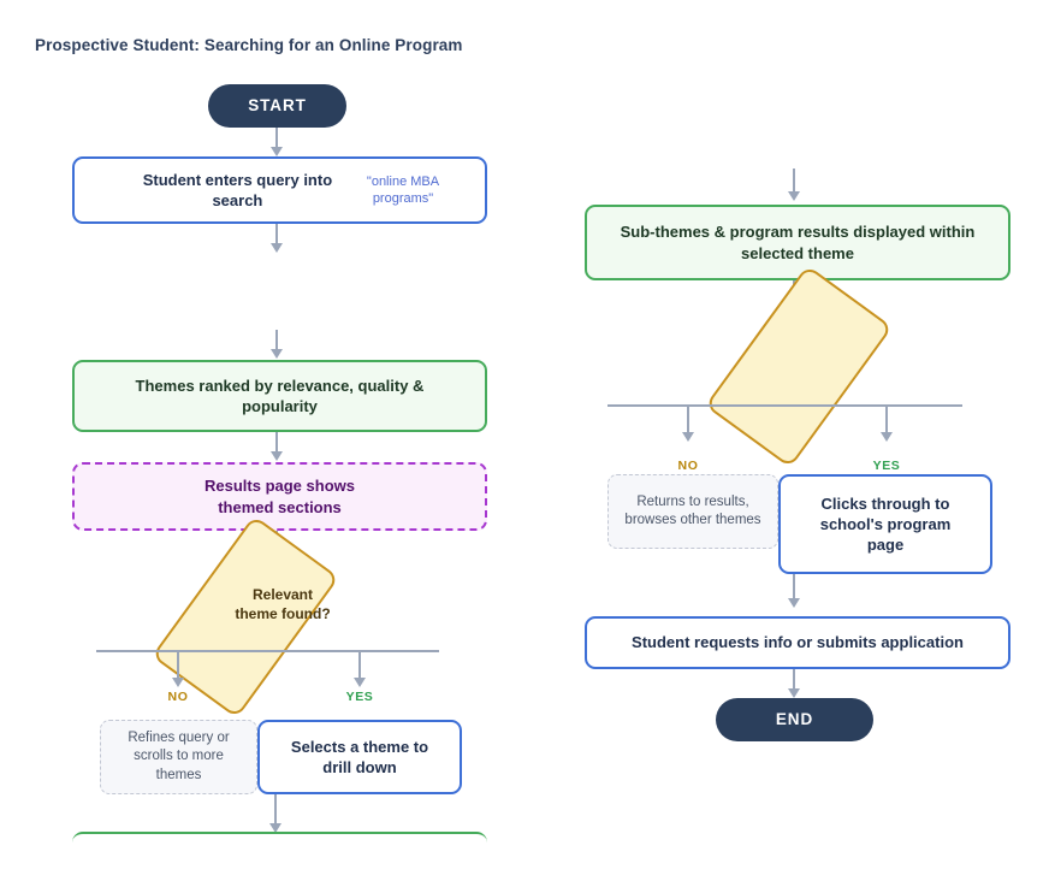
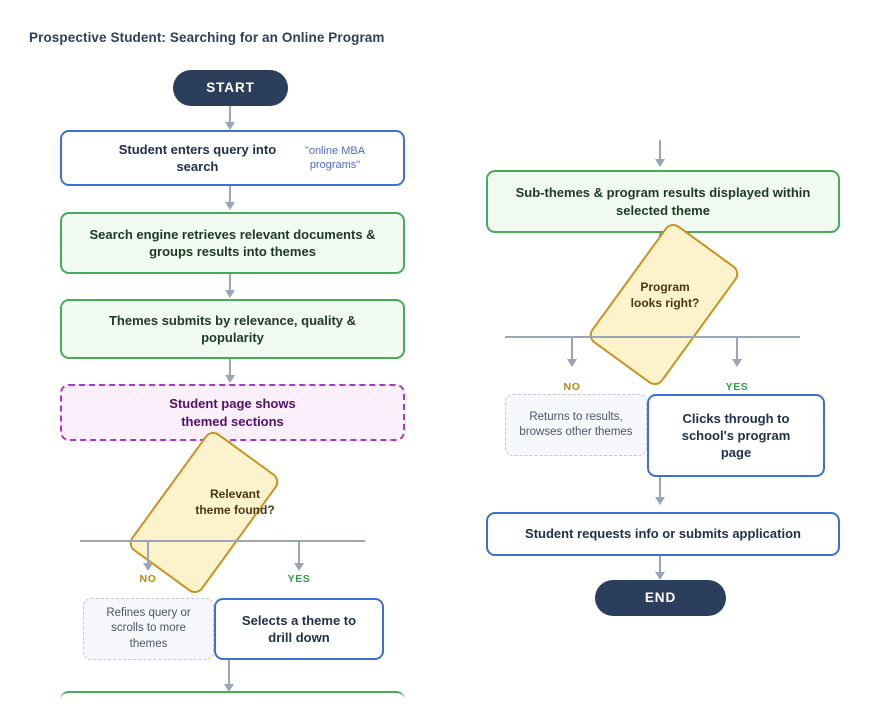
  Prospective Student: Searching for an Online Program
  START
  Student enters query into search
  "online MBA
  programs"
+ Search engine retrieves relevant documents & groups results into themes
- Themes ranked by relevance, quality & popularity
+ Themes submits by relevance, quality & popularity
- Results page shows themed sections
+ Student page shows themed sections
  Relevant
  theme found?
  NO
  YES
  Refines query or scrolls to more themes
  Selects a theme to drill down
  Sub-themes & program results displayed within selected theme
+ Program
+ looks right?
  NO
  YES
  Returns to results, browses other themes
  Clicks through to school's program page
  Student requests info or submits application
  END
